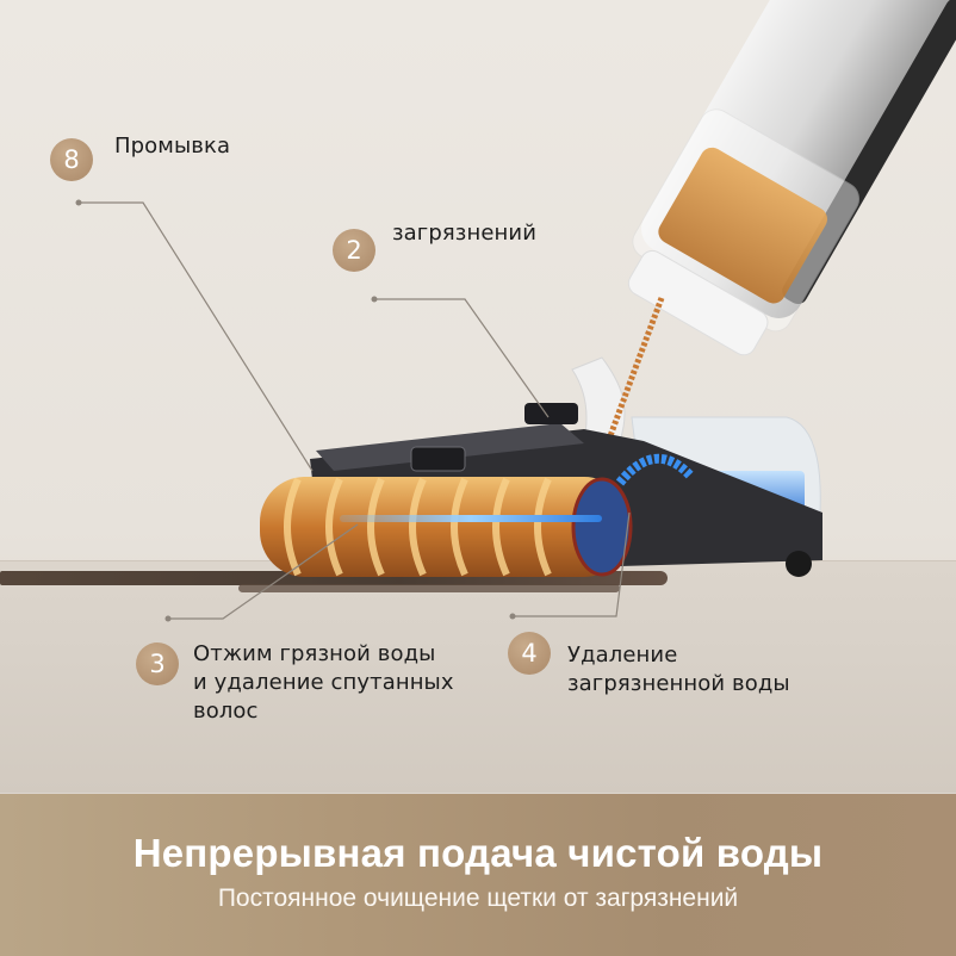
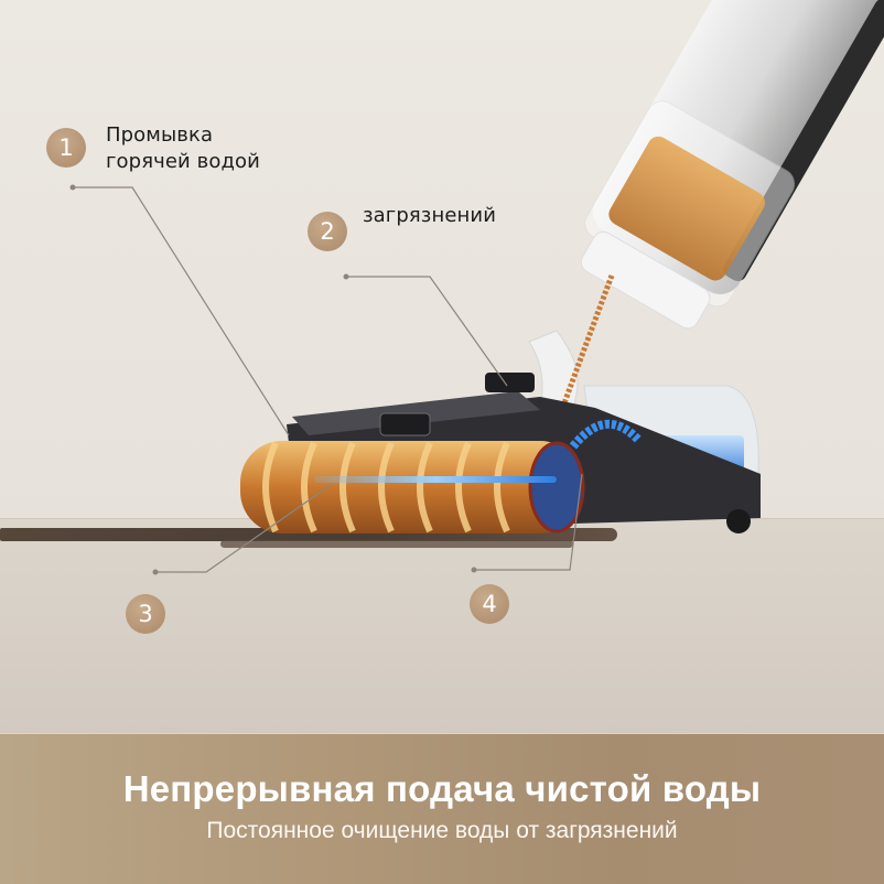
- 8
+ 1
  Промывка
+ горячей водой
  2
  загрязнений
  3
- Отжим грязной воды
- и удаление спутанных
- волос
  4
- Удаление
- загрязненной воды
  Непрерывная подача чистой воды
- Постоянное очищение щетки от загрязнений
+ Постоянное очищение воды от загрязнений
